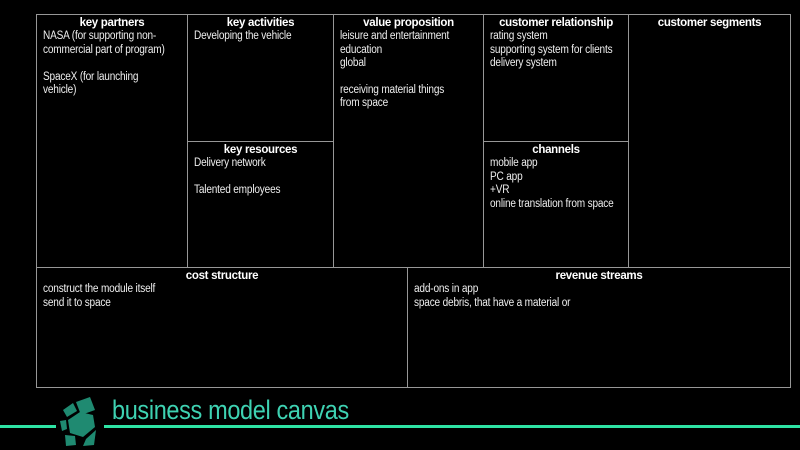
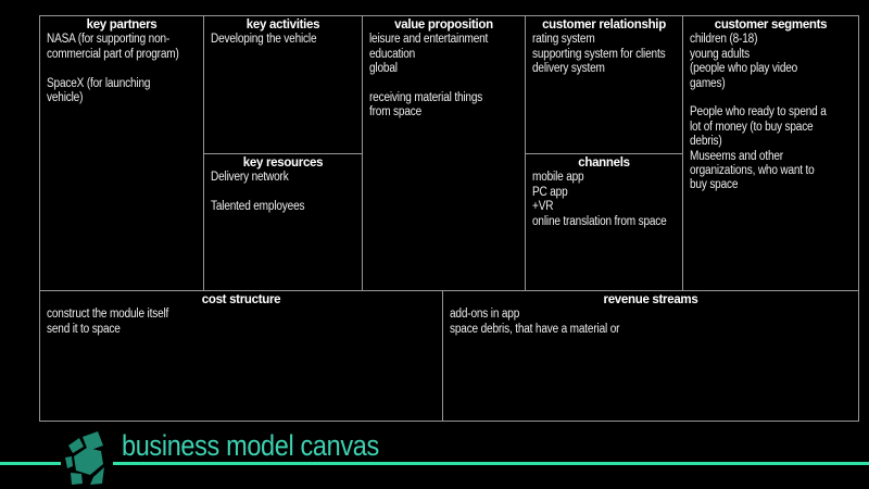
  key partners
  NASA (for supporting non-
  commercial part of program)
  SpaceX (for launching
  vehicle)
  key activities
  Developing the vehicle
  key resources
  Delivery network
  Talented employees
  value proposition
  leisure and entertainment
  education
  global
  receiving material things
  from space
  customer relationship
  rating system
  supporting system for clients
  delivery system
  channels
  mobile app
  PC app
  +VR
  online translation from space
  customer segments
+ children (8-18)
+ young adults
+ (people who play video
+ games)
+ People who ready to spend a
+ lot of money (to buy space
+ debris)
+ Museems and other
+ organizations, who want to
+ buy space
  cost structure
  construct the module itself
  send it to space
  revenue streams
  add-ons in app
  space debris, that have a material or
  business model canvas
